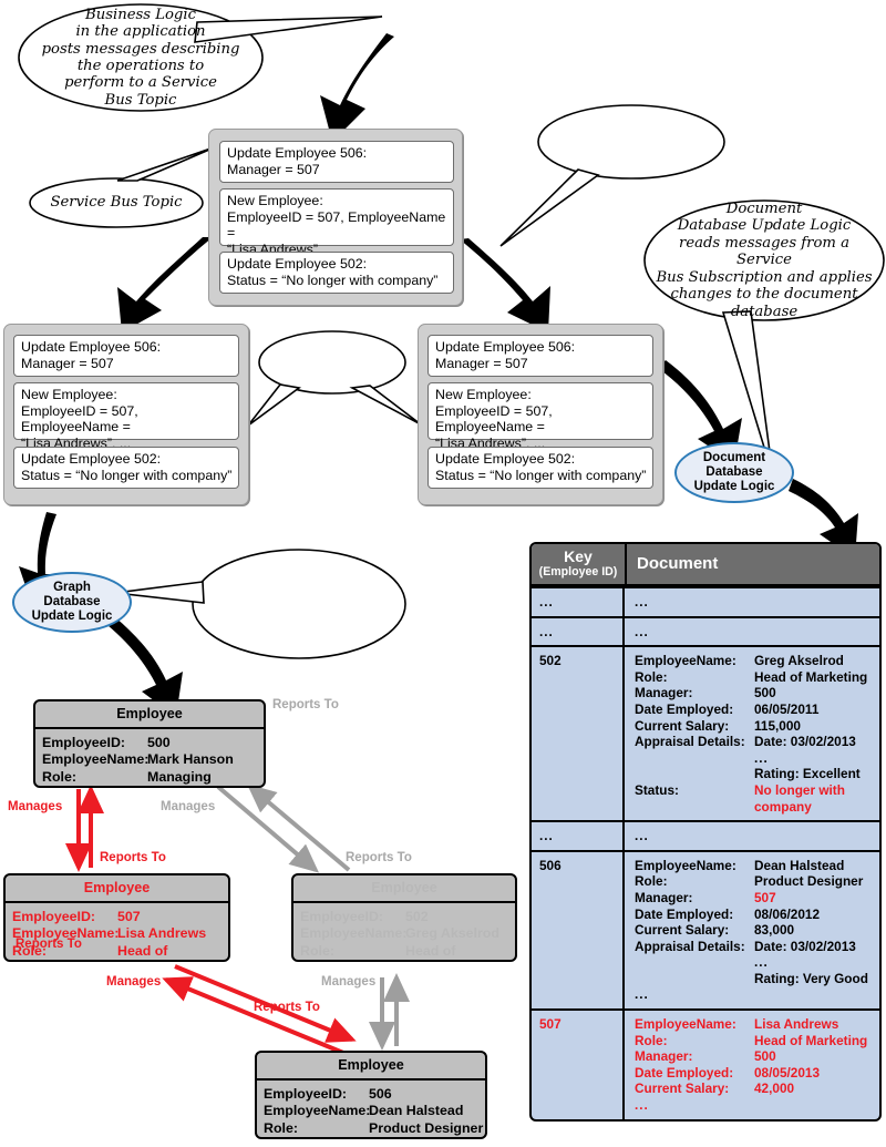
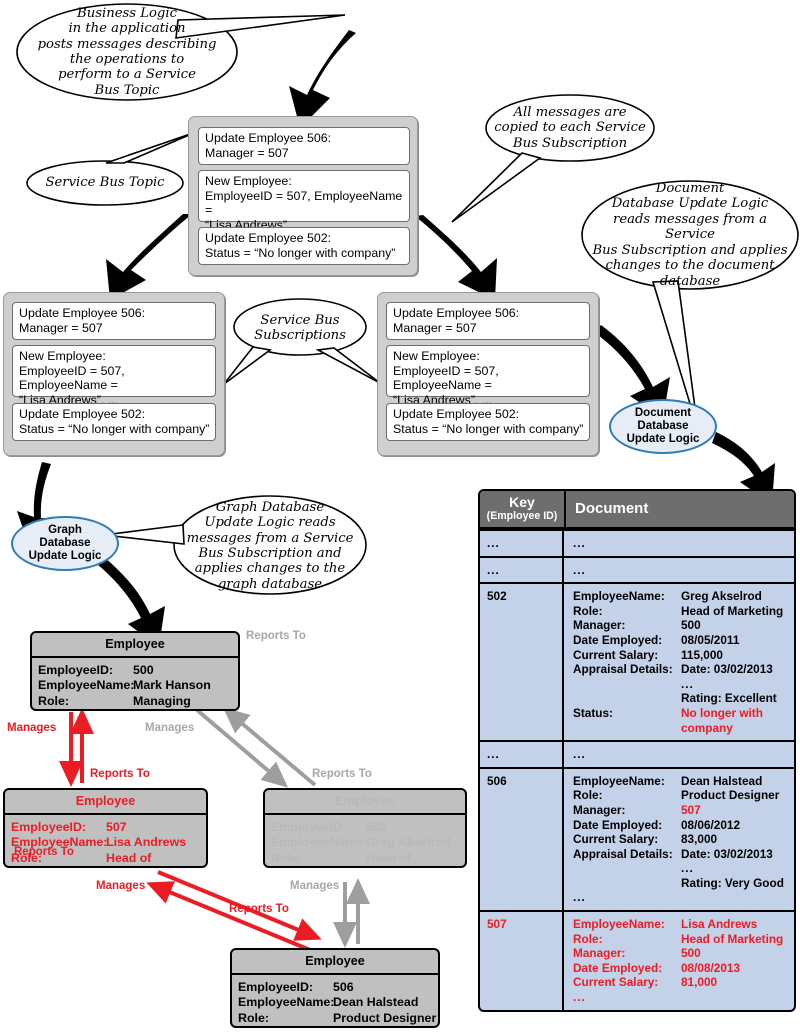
  Business Logic
  in the application
  posts messages describing
  the operations to
  perform to a Service
  Bus Topic
  Service Bus Topic
+ All messages are
+ copied to each Service
+ Bus Subscription
  Document
  Database Update Logic
  reads messages from a Service
  Bus Subscription and applies
  changes to the document
  database
+ Service Bus
+ Subscriptions
+ Graph Database
+ Update Logic reads
+ messages from a Service
+ Bus Subscription and
+ applies changes to the
+ graph database
  Document
  Database
  Update Logic
  Graph
  Database
  Update Logic
  Update Employee 506:
  Manager = 507
  New Employee:
  EmployeeID = 507, EmployeeName =
  “Lisa Andrews”, ...
  Update Employee 502:
  Status = “No longer with company”
  Update Employee 506:
  Manager = 507
  New Employee:
  EmployeeID = 507, EmployeeName =
  “Lisa Andrews”, ...
  Update Employee 502:
  Status = “No longer with company”
  Update Employee 506:
  Manager = 507
  New Employee:
  EmployeeID = 507, EmployeeName =
  “Lisa Andrews”, ...
  Update Employee 502:
  Status = “No longer with company”
  Employee
  EmployeeID:
  500
  EmployeeName:
  Mark Hanson
  Role:
  Employee
  EmployeeID:
  507
  EmployeeName:
  Lisa Andrews
  Role:
  Employee
  EmployeeID:
  506
  EmployeeName:
  Dean Halstead
  Role:
  Product Designer
  Reports To
  Manages
  Reports To
  Manages
  Reports To
  Manages
  Reports To
  Manages
  Reports To
  Key
  (Employee ID)
  Document
  ...
  ...
  ...
  ...
  502
  EmployeeName:
  Greg Akselrod
  Role:
  Head of Marketing
  Manager:
  500
  Date Employed:
- 06/05/2011
+ 08/05/2011
  Current Salary:
  115,000
  Appraisal Details:
  Date: 03/02/2013
  ...
  Rating: Excellent
  Status:
  No longer with company
  ...
  ...
  506
  EmployeeName:
  Dean Halstead
  Role:
  Product Designer
  Manager:
  507
  Date Employed:
  08/06/2012
  Current Salary:
  83,000
  Appraisal Details:
  Date: 03/02/2013
  ...
  Rating: Very Good
  ...
  507
  EmployeeName:
  Lisa Andrews
  Role:
  Head of Marketing
  Manager:
  500
  Date Employed:
- 08/05/2013
+ 08/08/2013
  Current Salary:
- 42,000
+ 81,000
  ...
